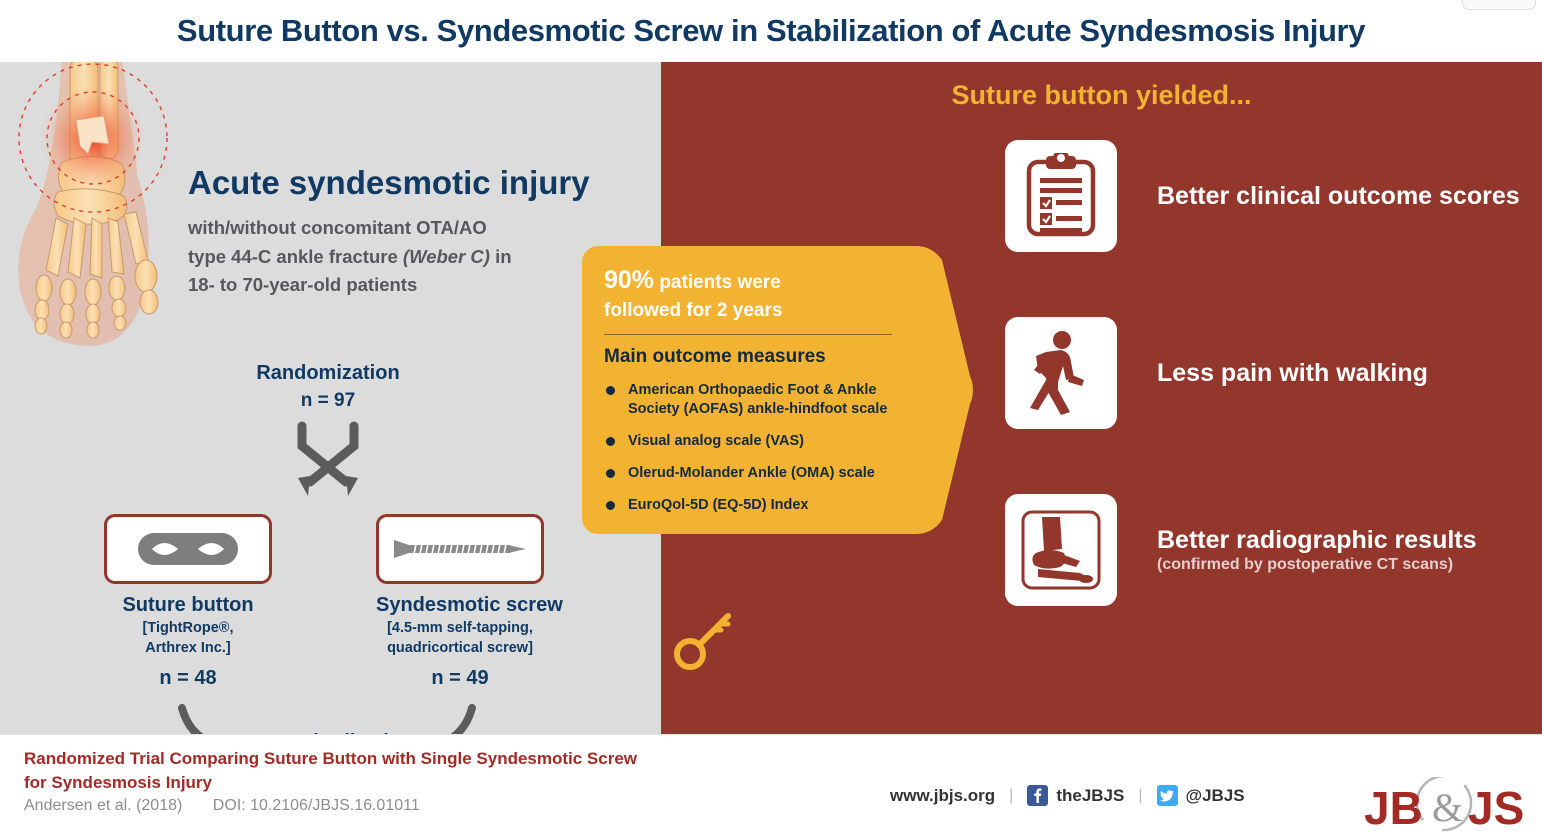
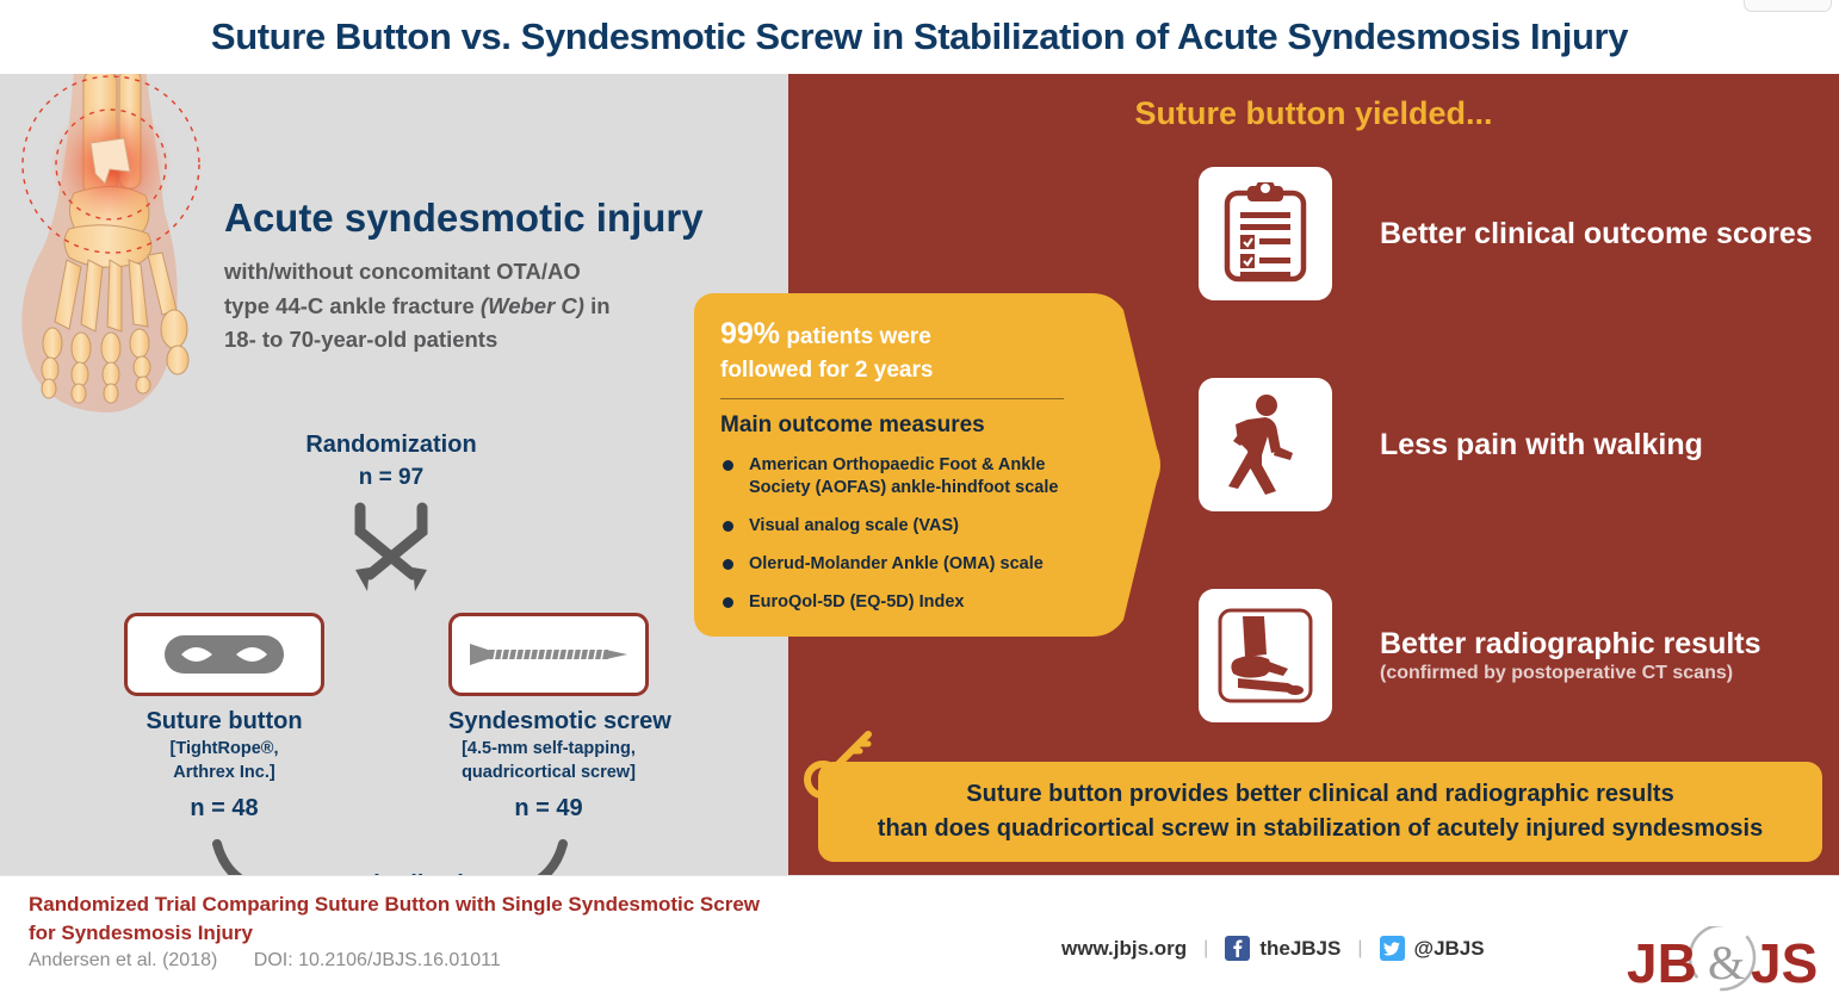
  Suture Button vs. Syndesmotic Screw in Stabilization of Acute Syndesmosis Injury
  Acute syndesmotic injury
  with/without concomitant OTA/AO
  type 44-C ankle fracture (Weber C) in
  18- to 70-year-old patients
  Randomization
  n = 97
  Suture button
  [TightRope®,
  Arthrex Inc.]
  n = 48
  Syndesmotic screw
  [4.5-mm self-tapping,
  quadricortical screw]
  n = 49
  Suture button yielded...
  Better clinical outcome scores
  Less pain with walking
  Better radiographic results
  (confirmed by postoperative CT scans)
- 90% patients were
+ 99% patients were
  followed for 2 years
  Main outcome measures
  American Orthopaedic Foot & Ankle Society (AOFAS) ankle-hindfoot scale
  Visual analog scale (VAS)
  Olerud-Molander Ankle (OMA) scale
  EuroQol-5D (EQ-5D) Index
+ Suture button provides better clinical and radiographic results
+ than does quadricortical screw in stabilization of acutely injured syndesmosis
  Randomized Trial Comparing Suture Button with Single Syndesmotic Screw
  for Syndesmosis Injury
  Andersen et al. (2018) DOI: 10.2106/JBJS.16.01011
  www.jbjs.org
  |
  theJBJS
  |
  @JBJS
  JB
  &
  JS
